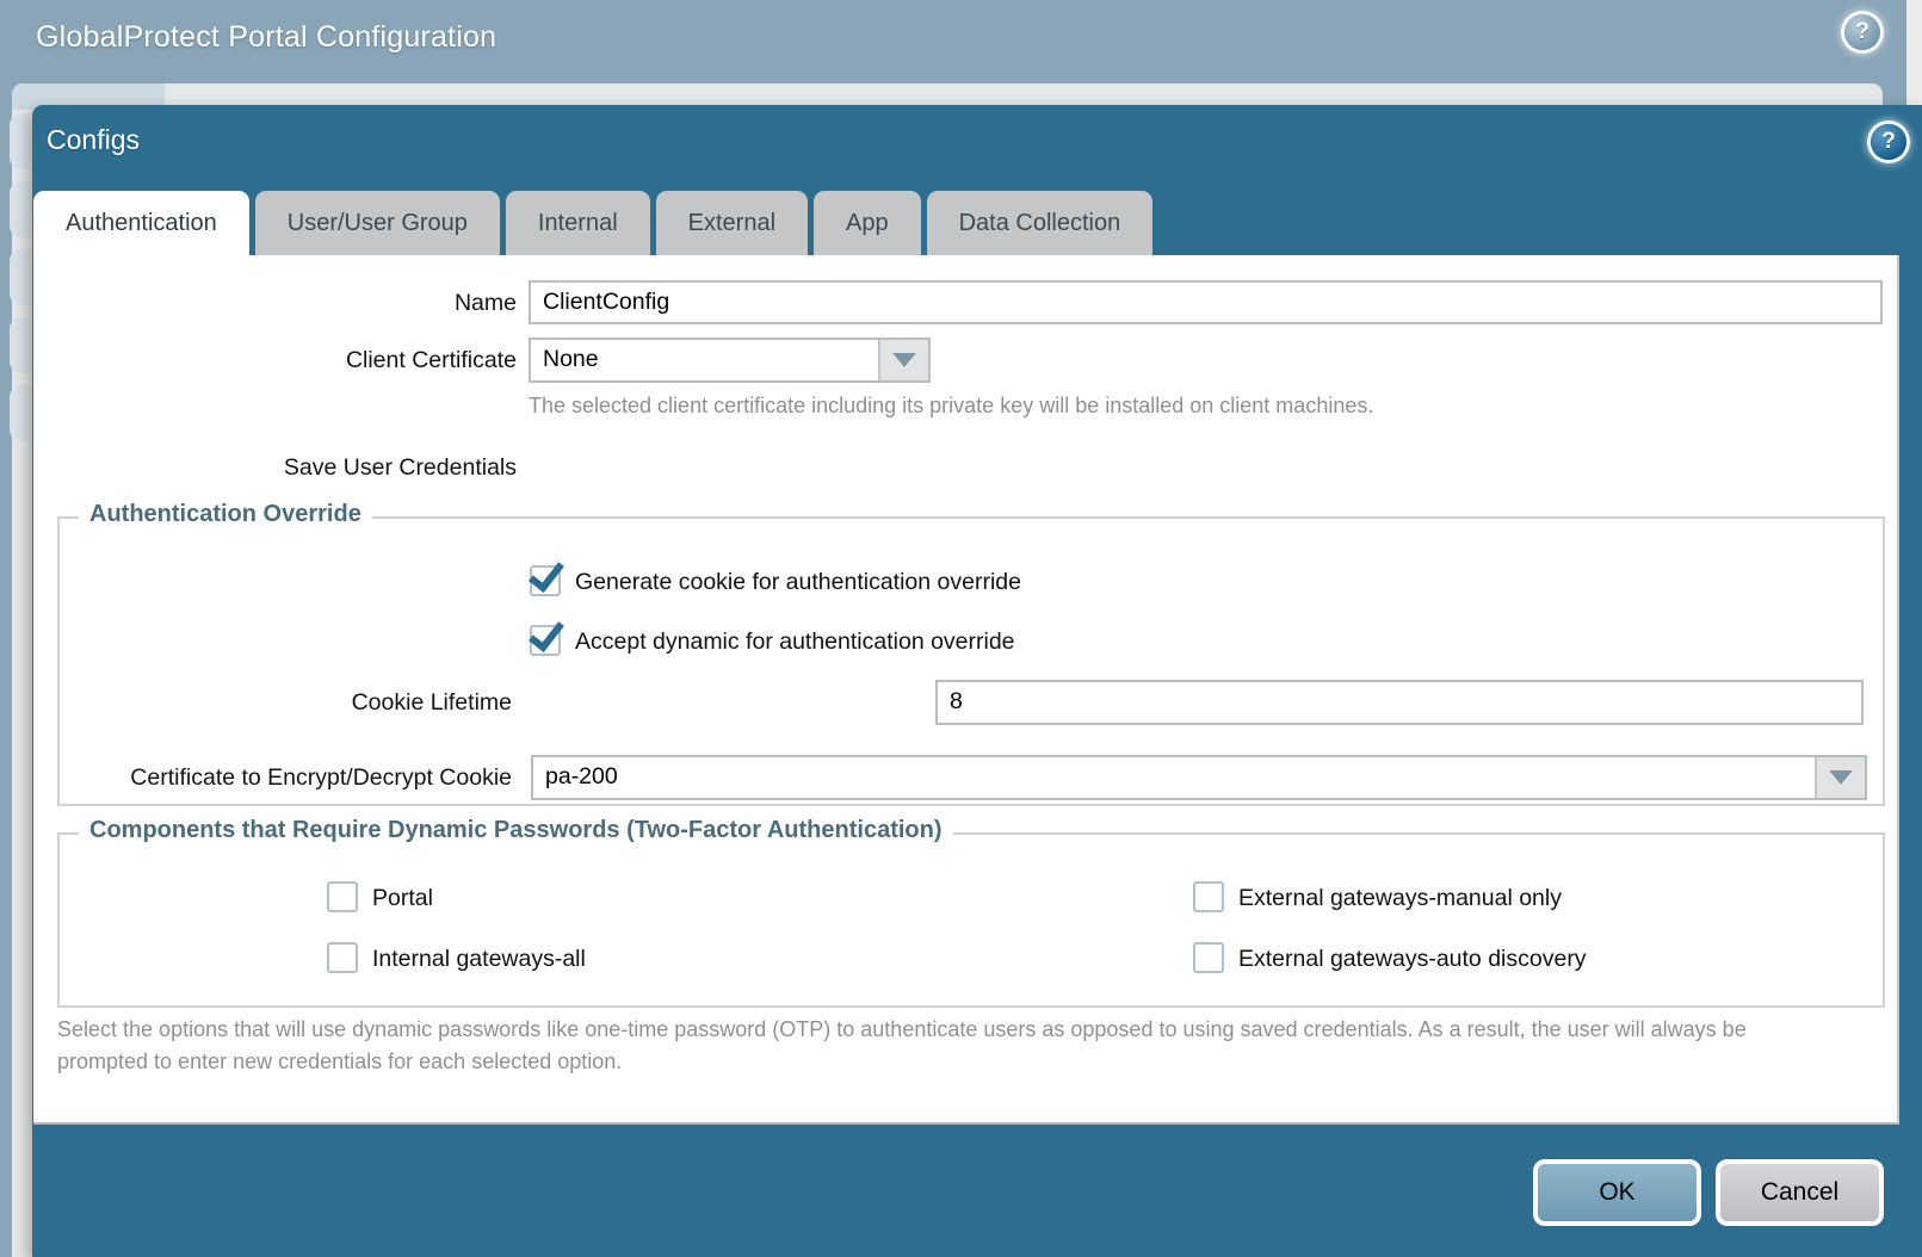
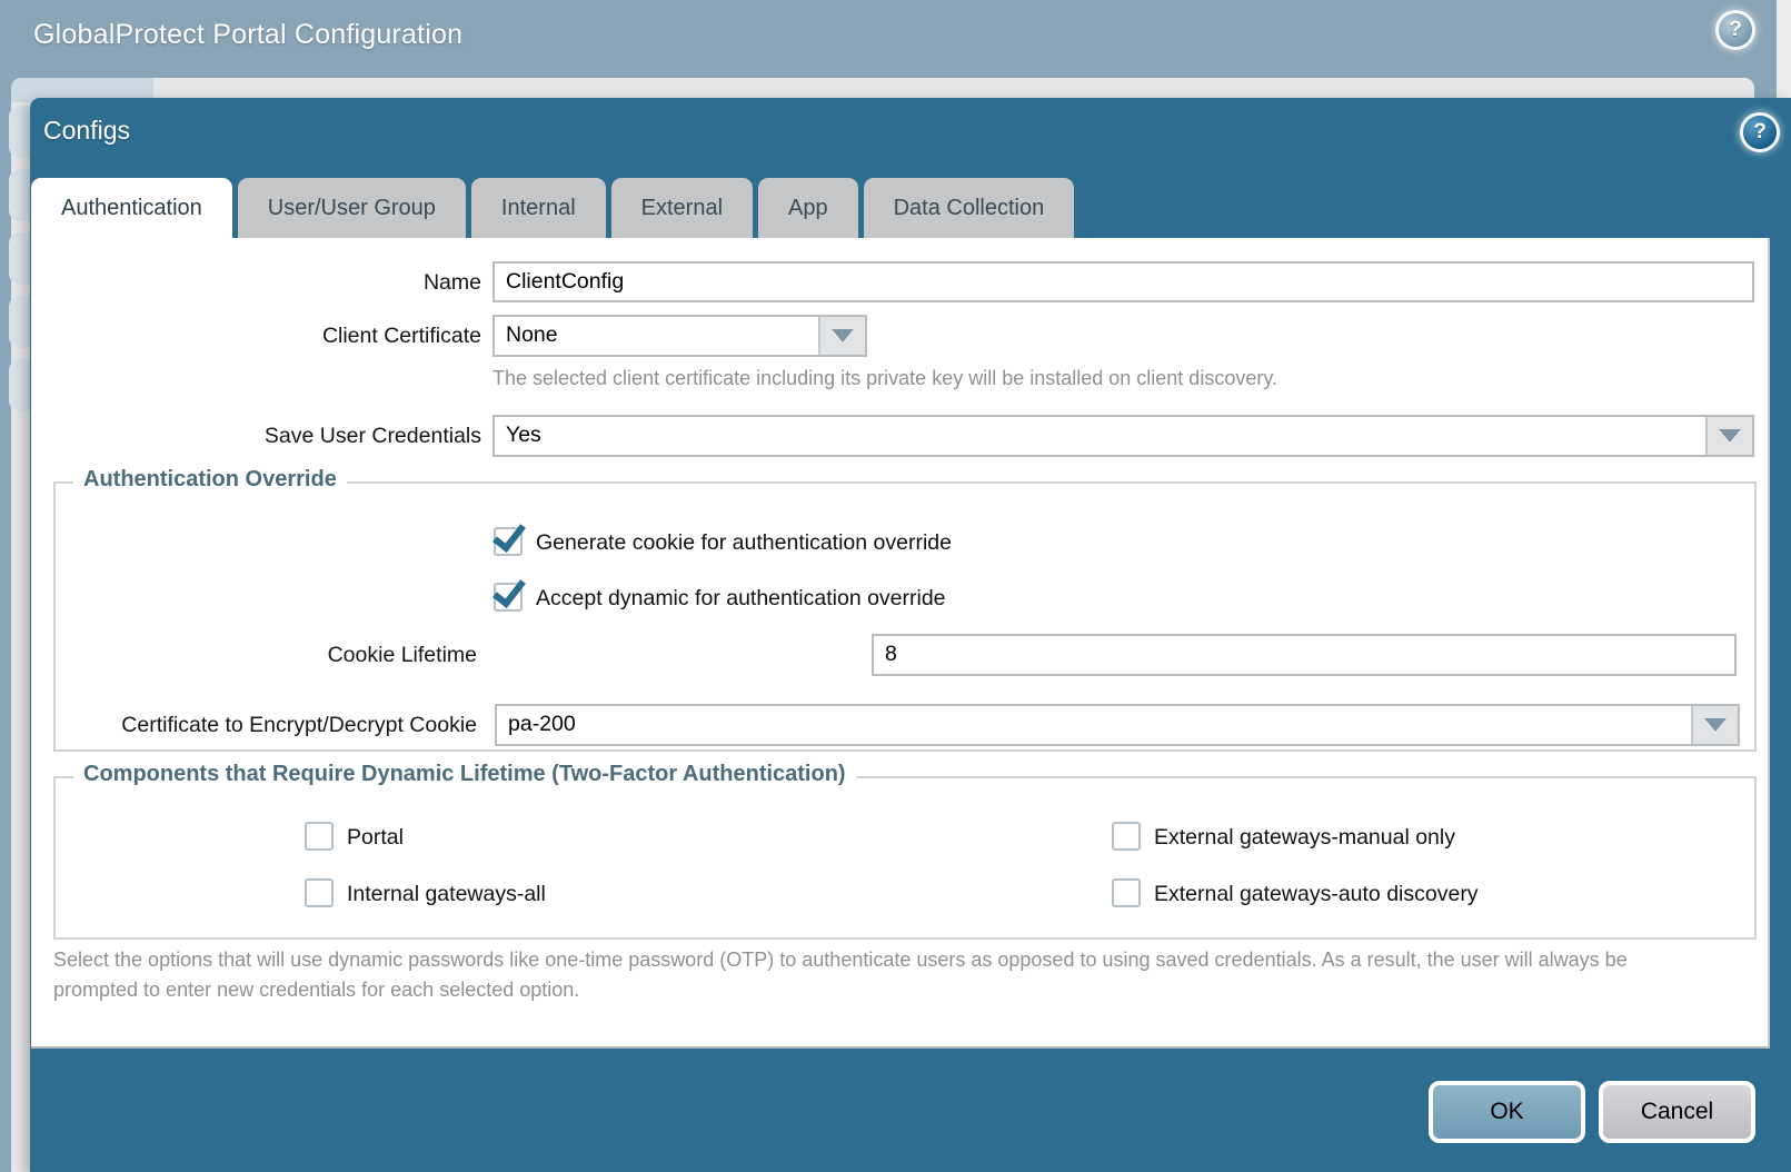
  GlobalProtect Portal Configuration
  ?
  Configs
  ?
  Authentication
  User/User Group
  Internal
  External
  App
  Data Collection
  Name
  ClientConfig
  Client Certificate
  None
- The selected client certificate including its private key will be installed on client machines.
+ The selected client certificate including its private key will be installed on client discovery.
  Save User Credentials
+ Yes
  Authentication Override
  Generate cookie for authentication override
  Accept dynamic for authentication override
  Cookie Lifetime
  8
  Certificate to Encrypt/Decrypt Cookie
  pa-200
- Components that Require Dynamic Passwords (Two-Factor Authentication)
+ Components that Require Dynamic Lifetime (Two-Factor Authentication)
  Portal
  Internal gateways-all
  External gateways-manual only
  External gateways-auto discovery
  Select the options that will use dynamic passwords like one-time password (OTP) to authenticate users as opposed to using saved credentials. As a result, the user will always be prompted to enter new credentials for each selected option.
  OK
  Cancel
